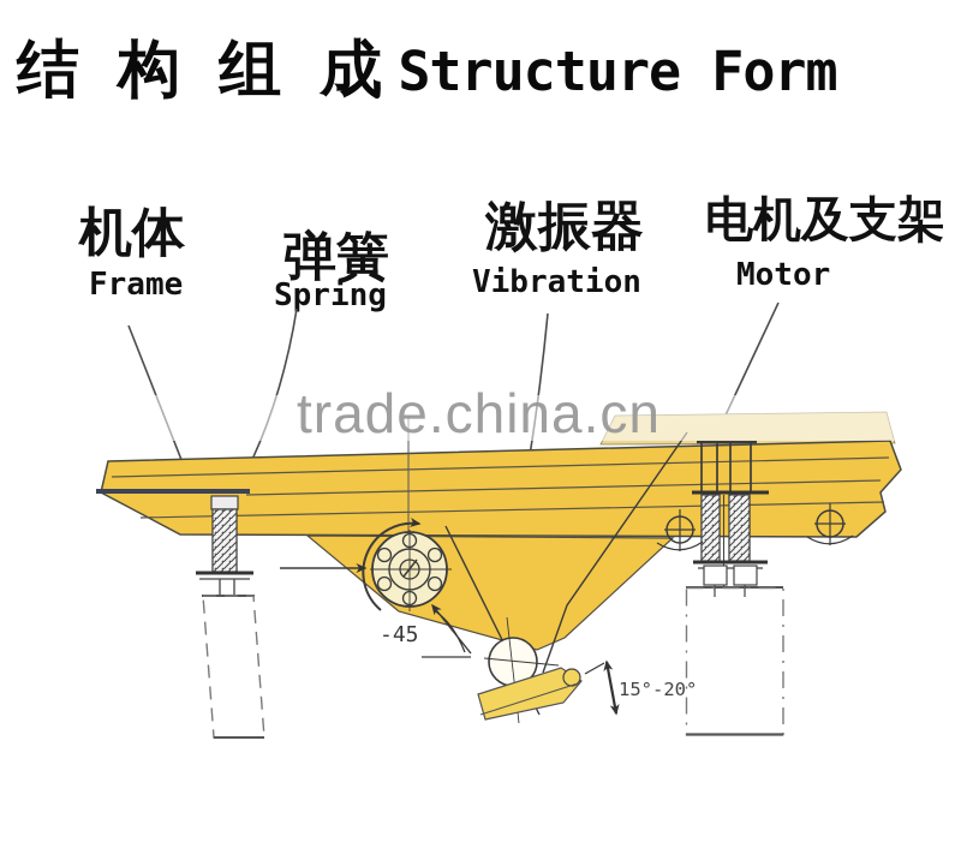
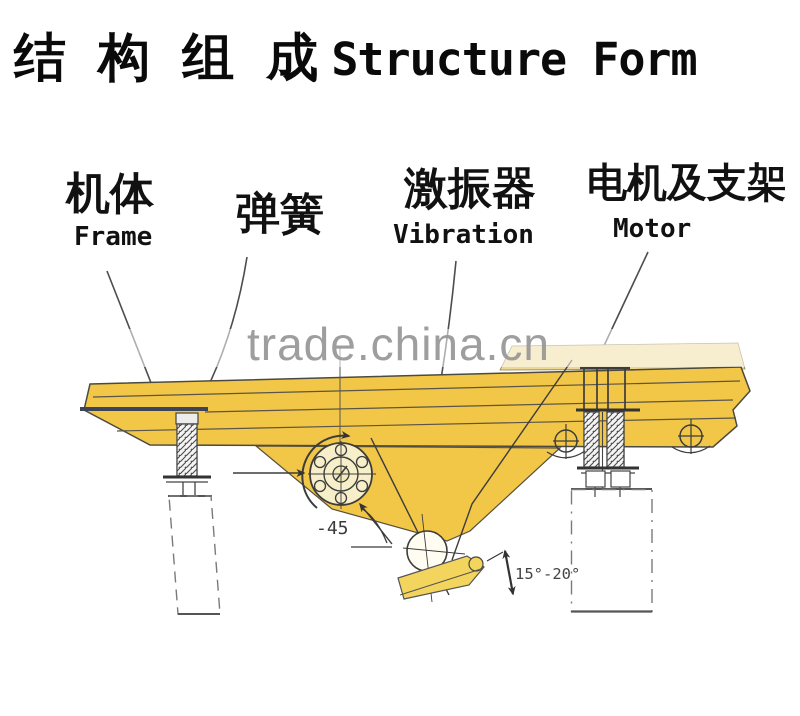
  结 构 组 成Structure Form
  机体
  Frame
  弹簧
- Spring
  激振器
  Vibration
  电机及支架
  Motor
  -45
  15°-20°
  trade.china.cn
